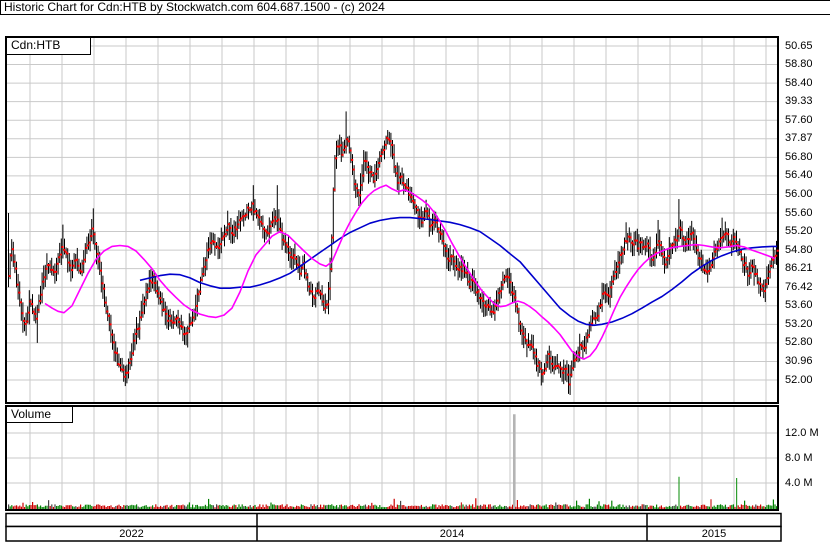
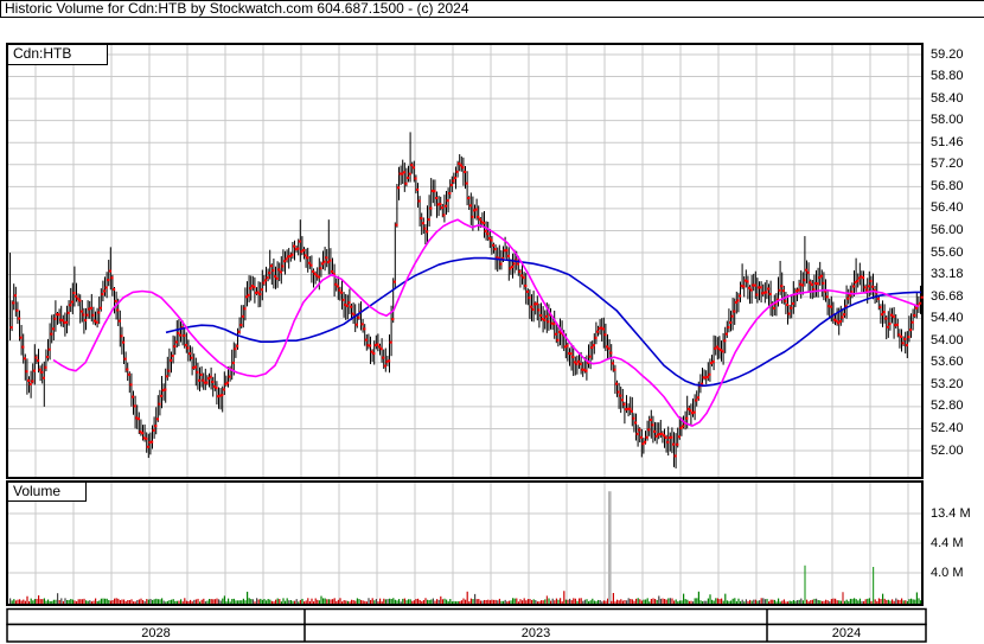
- Historic Chart for Cdn:HTB by Stockwatch.com 604.687.1500 - (c) 2024
+ Historic Volume for Cdn:HTB by Stockwatch.com 604.687.1500 - (c) 2024
  Cdn:HTB
  Volume
- 50.65
+ 59.20
  58.80
  58.40
- 39.33
+ 58.00
- 57.60
+ 51.46
- 37.87
+ 57.20
  56.80
  56.40
  56.00
  55.60
- 55.20
+ 33.18
- 54.80
+ 36.68
- 86.21
+ 54.40
- 76.42
+ 54.00
  53.60
  53.20
  52.80
- 30.96
+ 52.40
  52.00
- 12.0 M
+ 13.4 M
- 8.0 M
+ 4.4 M
  4.0 M
- 2022
+ 2028
- 2014
+ 2023
- 2015
+ 2024
